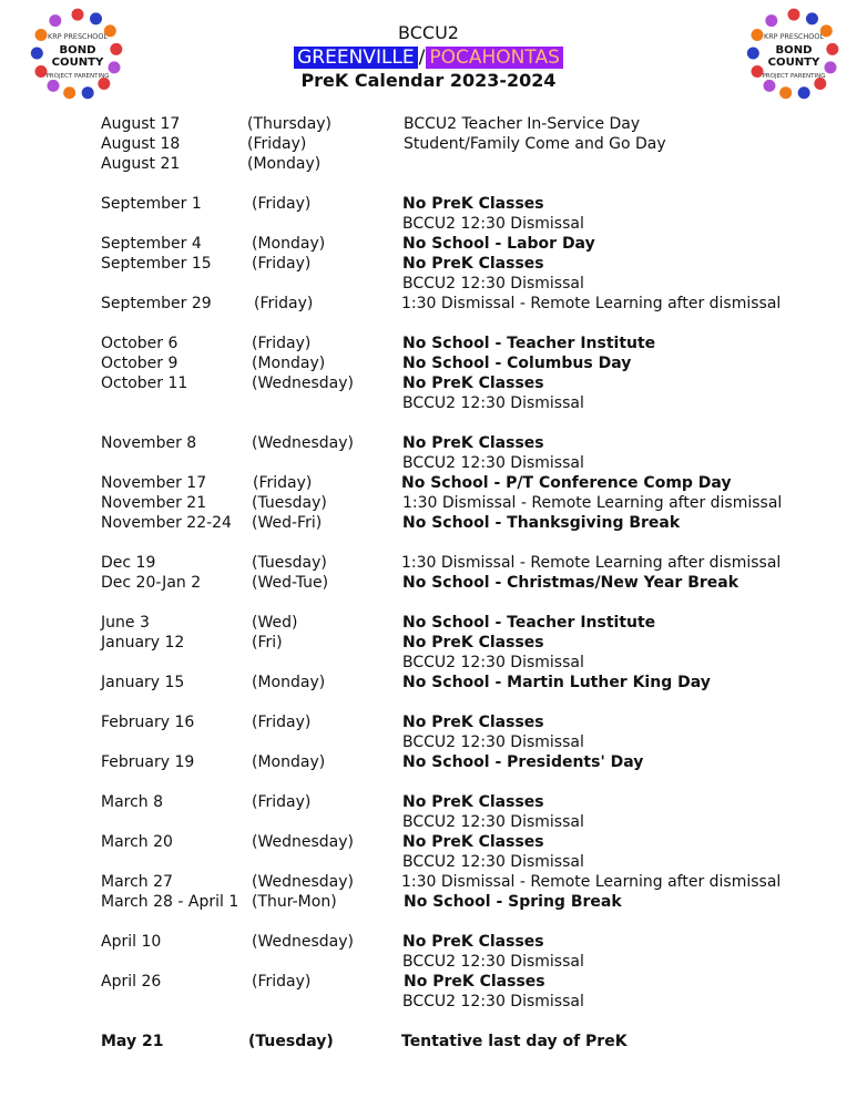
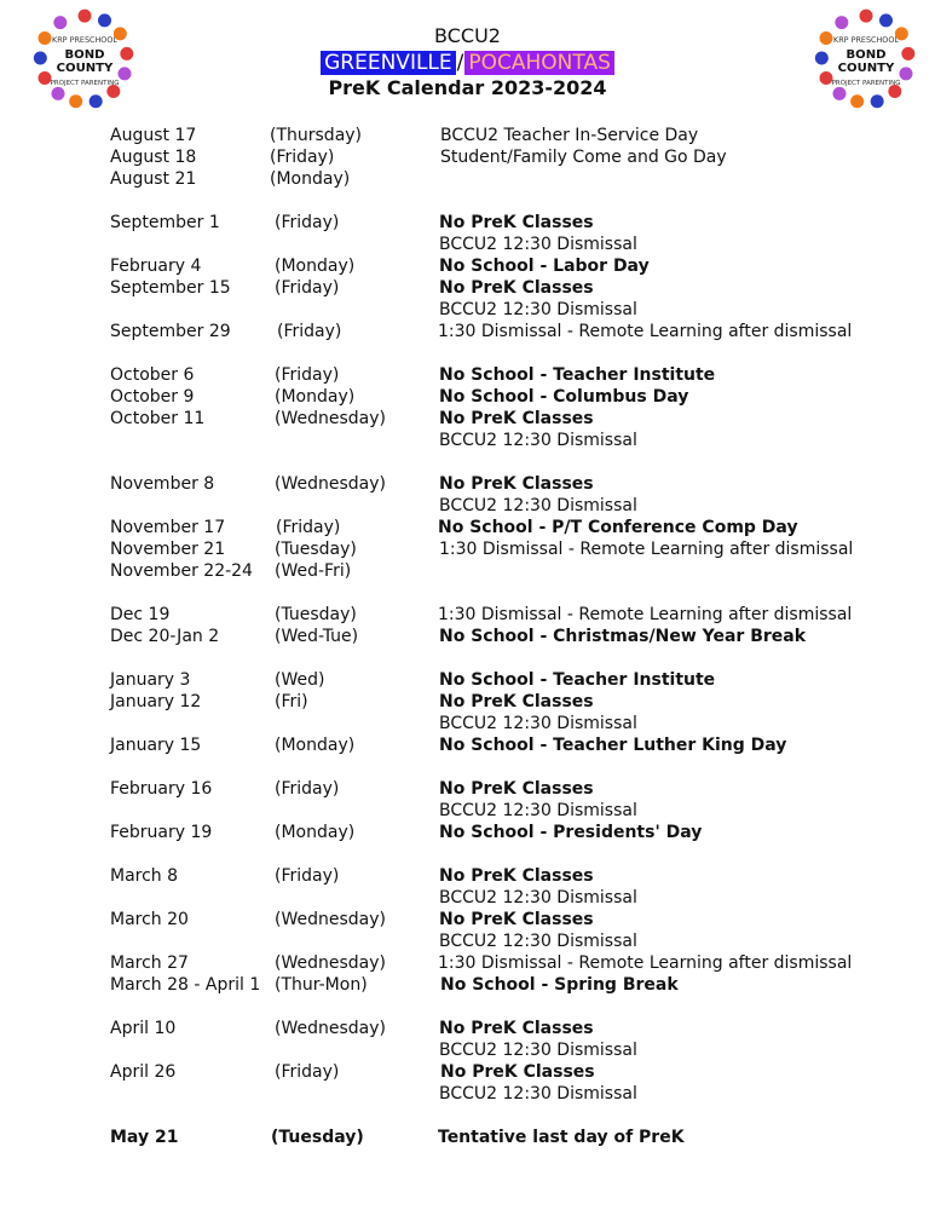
  KRP PRESCHOOL
  BOND
  COUNTY
  KRP PRESCHOOL
  BOND
  COUNTY
  BCCU2
  GREENVILLE / POCAHONTAS
  PreK Calendar 2023-2024
  August 17
  (Thursday)
  BCCU2 Teacher In-Service Day
  August 18
  (Friday)
  Student/Family Come and Go Day
  August 21
  (Monday)
  September 1
  (Friday)
  No PreK Classes
  BCCU2 12:30 Dismissal
- September 4
+ February 4
  (Monday)
  No School - Labor Day
  September 15
  (Friday)
  No PreK Classes
  BCCU2 12:30 Dismissal
  September 29
  (Friday)
  1:30 Dismissal - Remote Learning after dismissal
  October 6
  (Friday)
  No School - Teacher Institute
  October 9
  (Monday)
  No School - Columbus Day
  October 11
  (Wednesday)
  No PreK Classes
  BCCU2 12:30 Dismissal
  November 8
  (Wednesday)
  No PreK Classes
  BCCU2 12:30 Dismissal
  November 17
  (Friday)
  No School - P/T Conference Comp Day
  November 21
  (Tuesday)
  1:30 Dismissal - Remote Learning after dismissal
  November 22-24
  (Wed-Fri)
- No School - Thanksgiving Break
  Dec 19
  (Tuesday)
  1:30 Dismissal - Remote Learning after dismissal
  Dec 20-Jan 2
  (Wed-Tue)
  No School - Christmas/New Year Break
- June 3
+ January 3
  (Wed)
  No School - Teacher Institute
  January 12
  (Fri)
  No PreK Classes
  BCCU2 12:30 Dismissal
  January 15
  (Monday)
- No School - Martin Luther King Day
+ No School - Teacher Luther King Day
  February 16
  (Friday)
  No PreK Classes
  BCCU2 12:30 Dismissal
  February 19
  (Monday)
  No School - Presidents' Day
  March 8
  (Friday)
  No PreK Classes
  BCCU2 12:30 Dismissal
  March 20
  (Wednesday)
  No PreK Classes
  BCCU2 12:30 Dismissal
  March 27
  (Wednesday)
  1:30 Dismissal - Remote Learning after dismissal
  March 28 - April 1
  (Thur-Mon)
  No School - Spring Break
  April 10
  (Wednesday)
  No PreK Classes
  BCCU2 12:30 Dismissal
  April 26
  (Friday)
  No PreK Classes
  BCCU2 12:30 Dismissal
  May 21
  (Tuesday)
  Tentative last day of PreK
